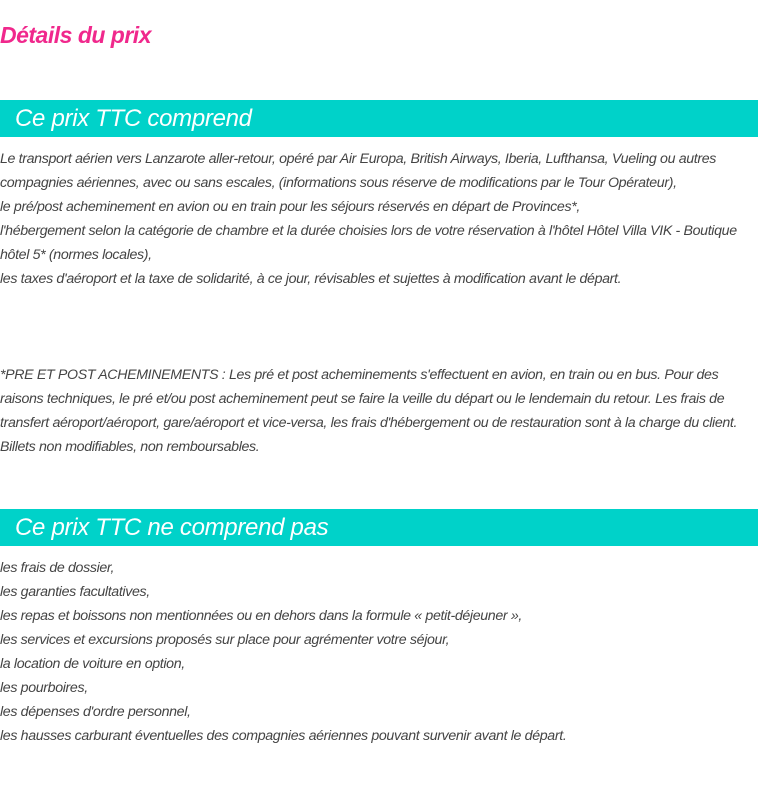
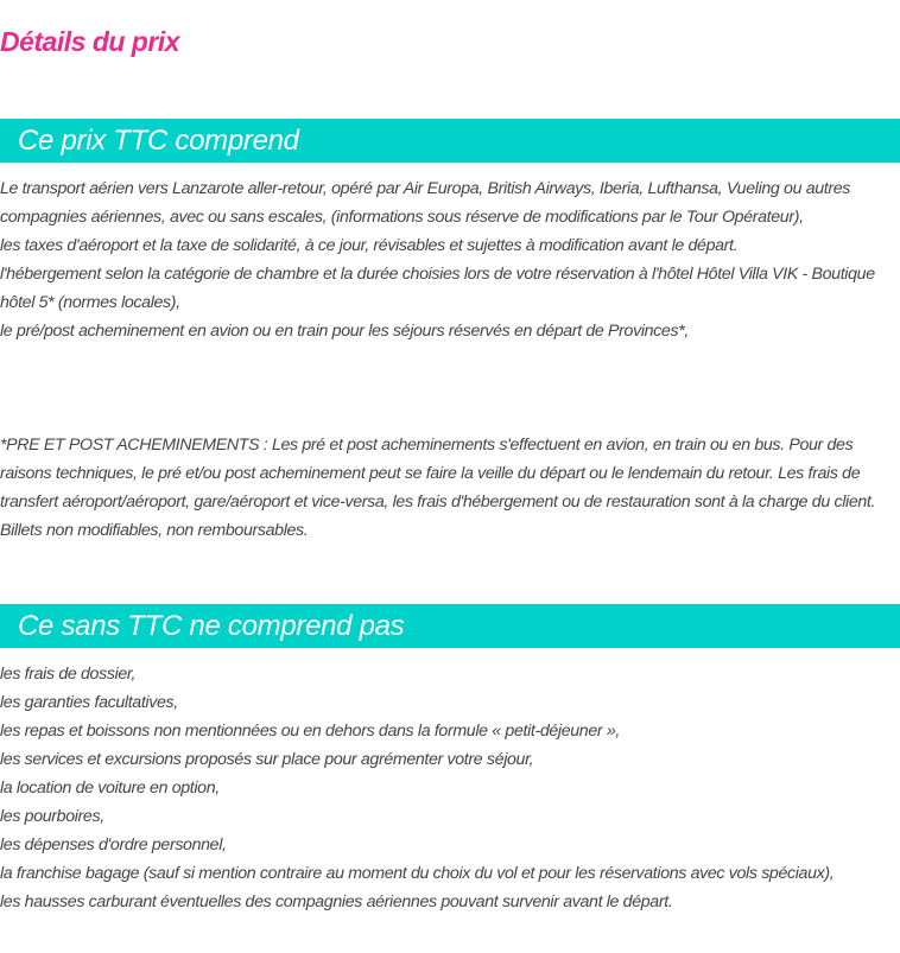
  Détails du prix
  Ce prix TTC comprend
  Le transport aérien vers Lanzarote aller-retour, opéré par Air Europa, British Airways, Iberia, Lufthansa, Vueling ou autres compagnies aériennes, avec ou sans escales, (informations sous réserve de modifications par le Tour Opérateur),
- le pré/post acheminement en avion ou en train pour les séjours réservés en départ de Provinces*,
+ les taxes d'aéroport et la taxe de solidarité, à ce jour, révisables et sujettes à modification avant le départ.
  l'hébergement selon la catégorie de chambre et la durée choisies lors de votre réservation à l'hôtel Hôtel Villa VIK - Boutique hôtel 5* (normes locales),
- les taxes d'aéroport et la taxe de solidarité, à ce jour, révisables et sujettes à modification avant le départ.
+ le pré/post acheminement en avion ou en train pour les séjours réservés en départ de Provinces*,
  *PRE ET POST ACHEMINEMENTS : Les pré et post acheminements s'effectuent en avion, en train ou en bus. Pour des raisons techniques, le pré et/ou post acheminement peut se faire la veille du départ ou le lendemain du retour. Les frais de transfert aéroport/aéroport, gare/aéroport et vice-versa, les frais d'hébergement ou de restauration sont à la charge du client. Billets non modifiables, non remboursables.
- Ce prix TTC ne comprend pas
+ Ce sans TTC ne comprend pas
  les frais de dossier,
  les garanties facultatives,
  les repas et boissons non mentionnées ou en dehors dans la formule « petit-déjeuner »,
  les services et excursions proposés sur place pour agrémenter votre séjour,
  la location de voiture en option,
  les pourboires,
  les dépenses d'ordre personnel,
+ la franchise bagage (sauf si mention contraire au moment du choix du vol et pour les réservations avec vols spéciaux),
  les hausses carburant éventuelles des compagnies aériennes pouvant survenir avant le départ.
